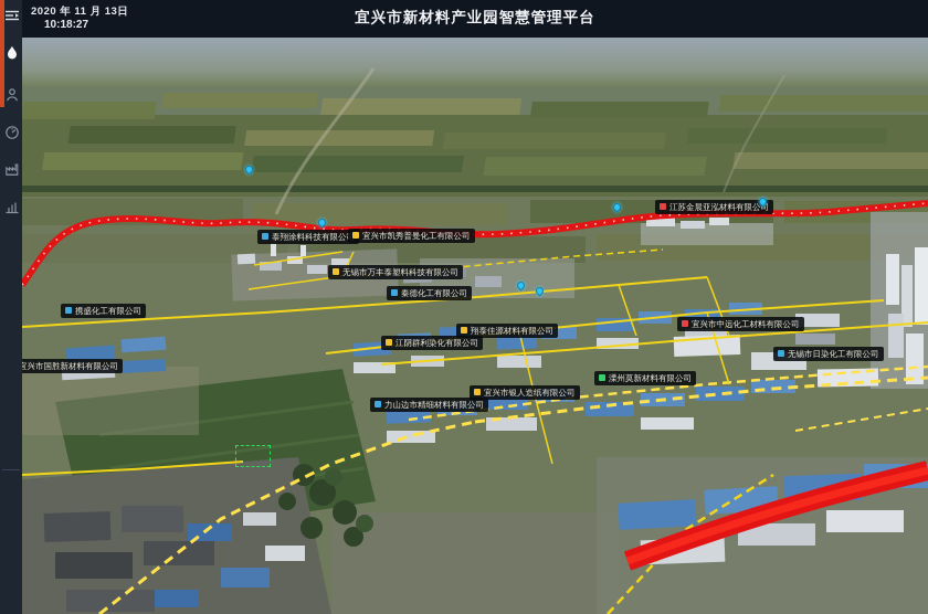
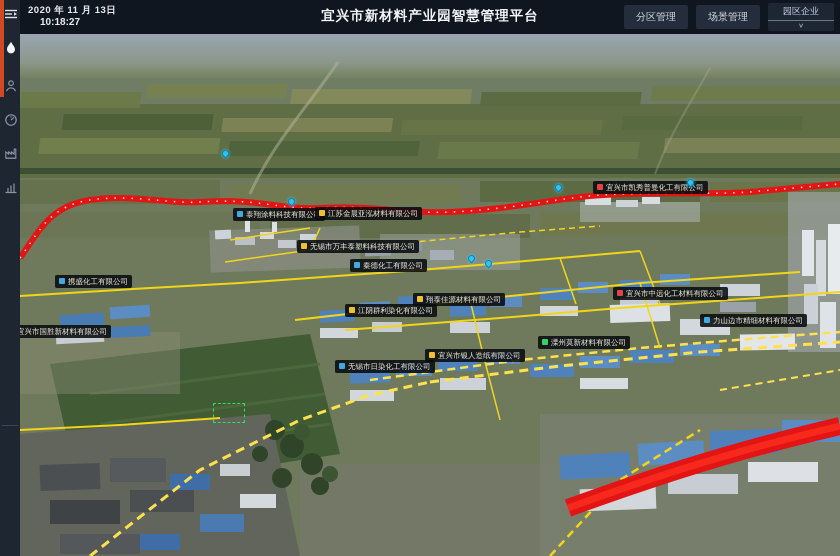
  2020 年 11 月 13日
  10:18:27
  宜兴市新材料产业园智慧管理平台
+ 分区管理
+ 场景管理
+ 园区企业
  泰翔涂料科技有限公司
- 宜兴市凯秀普曼化工有限公司
+ 江苏金晨亚泓材料有限公司
  无锡市万丰泰塑料科技有限公司
  秦德化工有限公司
  携盛化工有限公司
  宜兴市国胜新材料有限公司
  江阴群利染化有限公司
  翔泰佳源材料有限公司
  宜兴市中远化工材料有限公司
- 无锡市日染化工有限公司
+ 力山边市精细材料有限公司
- 江苏金晨亚泓材料有限公司
+ 宜兴市凯秀普曼化工有限公司
  宜兴市银人造纸有限公司
  溧州莫新材料有限公司
- 力山边市精细材料有限公司
+ 无锡市日染化工有限公司
